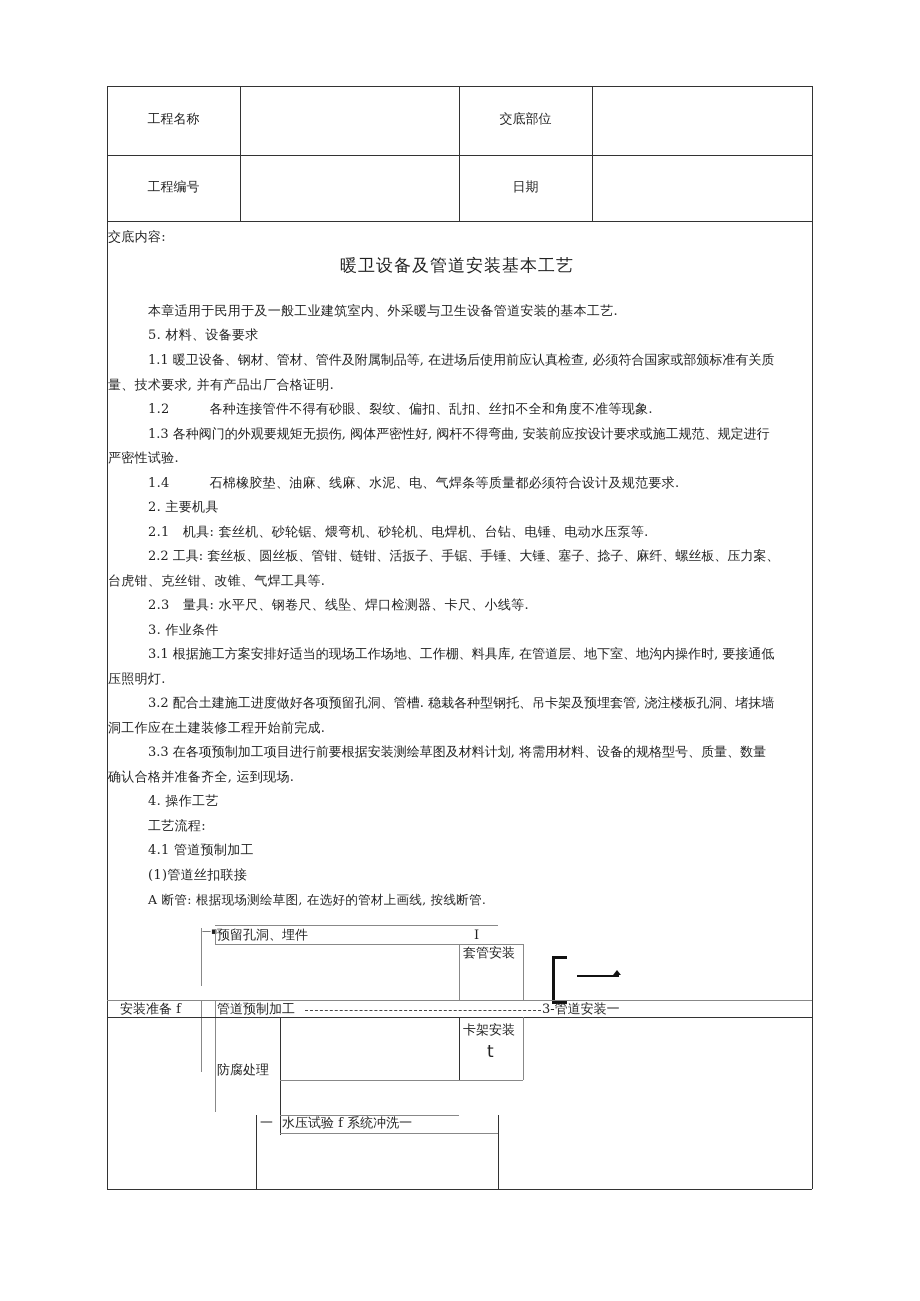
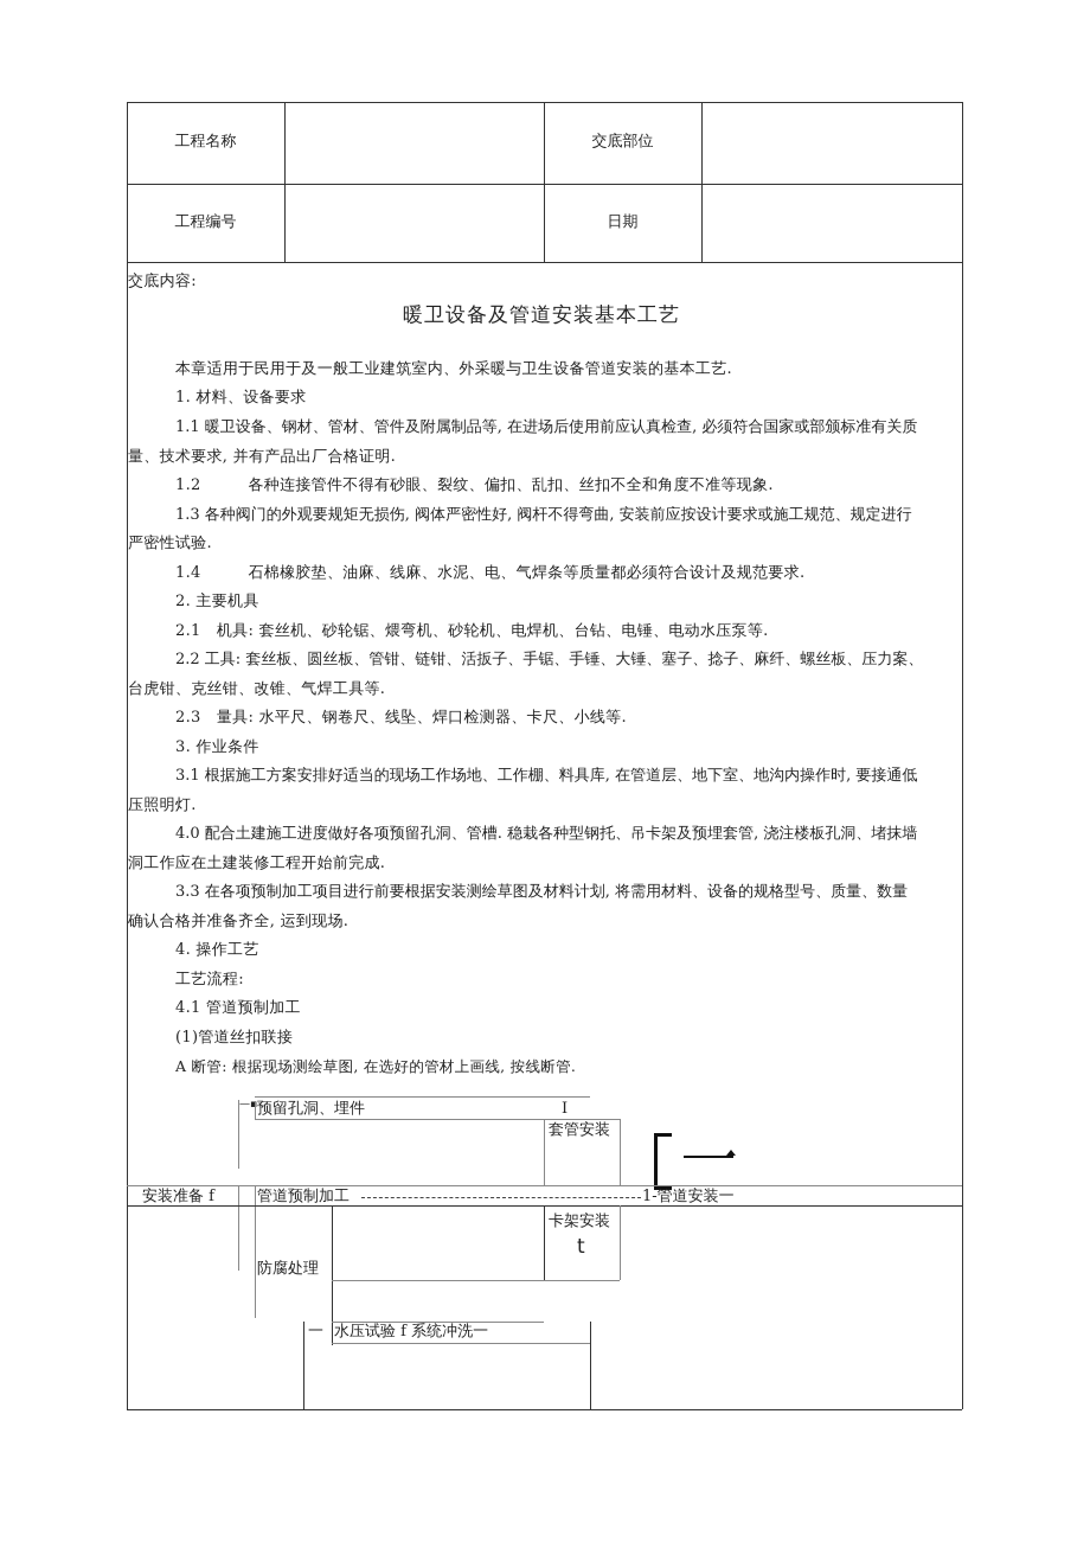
  工程名称
  交底部位
  工程编号
  日期
  交底内容:
  暖卫设备及管道安装基本工艺
  本章适用于民用于及一般工业建筑室内、外采暖与卫生设备管道安装的基本工艺.
- 5. 材料、设备要求
+ 1. 材料、设备要求
  1.1 暖卫设备、钢材、管材、管件及附属制品等, 在进场后使用前应认真检查, 必须符合国家或部颁标准有关质
  量、技术要求, 并有产品出厂合格证明.
  1.2 各种连接管件不得有砂眼、裂纹、偏扣、乱扣、丝扣不全和角度不准等现象.
  1.3 各种阀门的外观要规矩无损伤, 阀体严密性好, 阀杆不得弯曲, 安装前应按设计要求或施工规范、规定进行
  严密性试验.
  1.4 石棉橡胶垫、油麻、线麻、水泥、电、气焊条等质量都必须符合设计及规范要求.
  2. 主要机具
  2.1 机具: 套丝机、砂轮锯、煨弯机、砂轮机、电焊机、台钻、电锤、电动水压泵等.
  2.2 工具: 套丝板、圆丝板、管钳、链钳、活扳子、手锯、手锤、大锤、塞子、捻子、麻纤、螺丝板、压力案、
  台虎钳、克丝钳、改锥、气焊工具等.
  2.3 量具: 水平尺、钢卷尺、线坠、焊口检测器、卡尺、小线等.
  3. 作业条件
  3.1 根据施工方案安排好适当的现场工作场地、工作棚、料具库, 在管道层、地下室、地沟内操作时, 要接通低
  压照明灯.
- 3.2 配合土建施工进度做好各项预留孔洞、管槽. 稳栽各种型钢托、吊卡架及预埋套管, 浇注楼板孔洞、堵抹墙
+ 4.0 配合土建施工进度做好各项预留孔洞、管槽. 稳栽各种型钢托、吊卡架及预埋套管, 浇注楼板孔洞、堵抹墙
  洞工作应在土建装修工程开始前完成.
  3.3 在各项预制加工项目进行前要根据安装测绘草图及材料计划, 将需用材料、设备的规格型号、质量、数量
  确认合格并准备齐全, 运到现场.
  4. 操作工艺
  工艺流程:
  4.1 管道预制加工
  (1)管道丝扣联接
  A 断管: 根据现场测绘草图, 在选好的管材上画线, 按线断管.
  —▪
  预留孔洞、埋件
  I
  套管安装
  安装准备 f
  管道预制加工
- 3-管道安装一
+ 1-管道安装一
  卡架安装
  t
  防腐处理
  一
  水压试验 f 系统冲洗一
